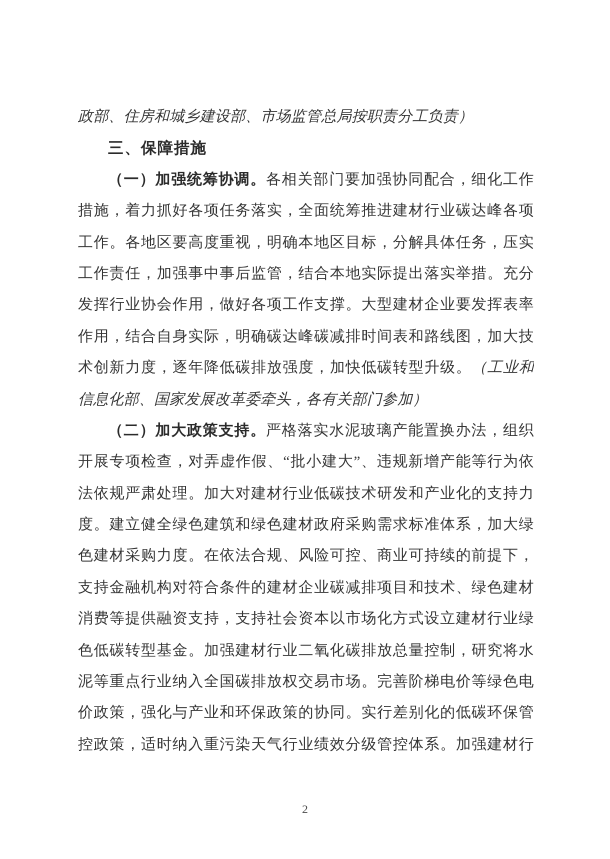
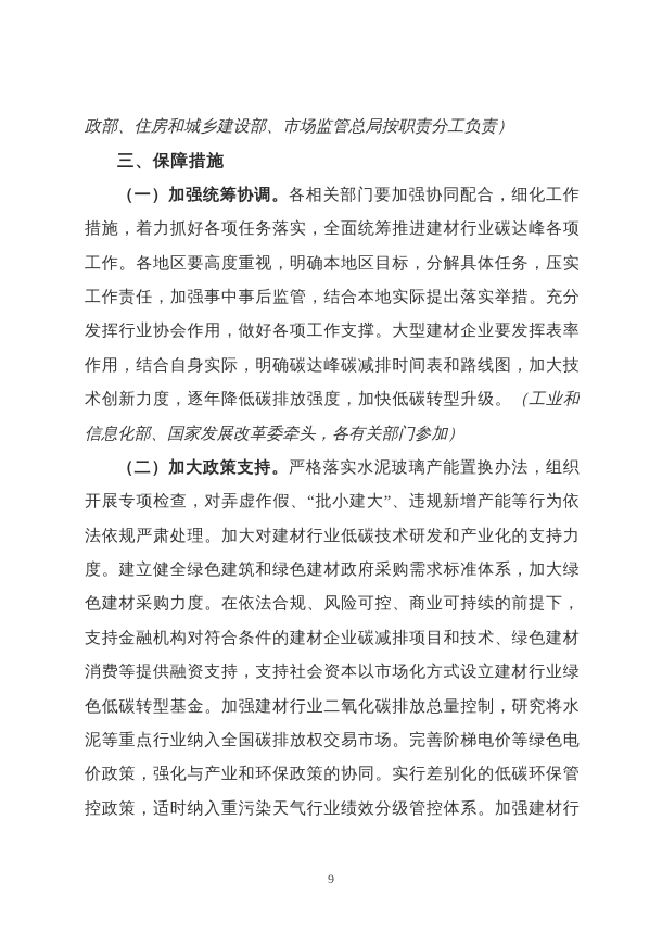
  政部、住房和城乡建设部、市场监管总局按职责分工负责）
  三、保障措施
  （一）加强统筹协调。各相关部门要加强协同配合，细化工作
  措施，着力抓好各项任务落实，全面统筹推进建材行业碳达峰各项
  工作。各地区要高度重视，明确本地区目标，分解具体任务，压实
  工作责任，加强事中事后监管，结合本地实际提出落实举措。充分
  发挥行业协会作用，做好各项工作支撑。大型建材企业要发挥表率
  作用，结合自身实际，明确碳达峰碳减排时间表和路线图，加大技
  术创新力度，逐年降低碳排放强度，加快低碳转型升级。（工业和
  信息化部、国家发展改革委牵头，各有关部门参加）
  （二）加大政策支持。严格落实水泥玻璃产能置换办法，组织
  开展专项检查，对弄虚作假、“批小建大”、违规新增产能等行为依
  法依规严肃处理。加大对建材行业低碳技术研发和产业化的支持力
  度。建立健全绿色建筑和绿色建材政府采购需求标准体系，加大绿
  色建材采购力度。在依法合规、风险可控、商业可持续的前提下，
  支持金融机构对符合条件的建材企业碳减排项目和技术、绿色建材
  消费等提供融资支持，支持社会资本以市场化方式设立建材行业绿
  色低碳转型基金。加强建材行业二氧化碳排放总量控制，研究将水
  泥等重点行业纳入全国碳排放权交易市场。完善阶梯电价等绿色电
  价政策，强化与产业和环保政策的协同。实行差别化的低碳环保管
  控政策，适时纳入重污染天气行业绩效分级管控体系。加强建材行
- 2
+ 9
